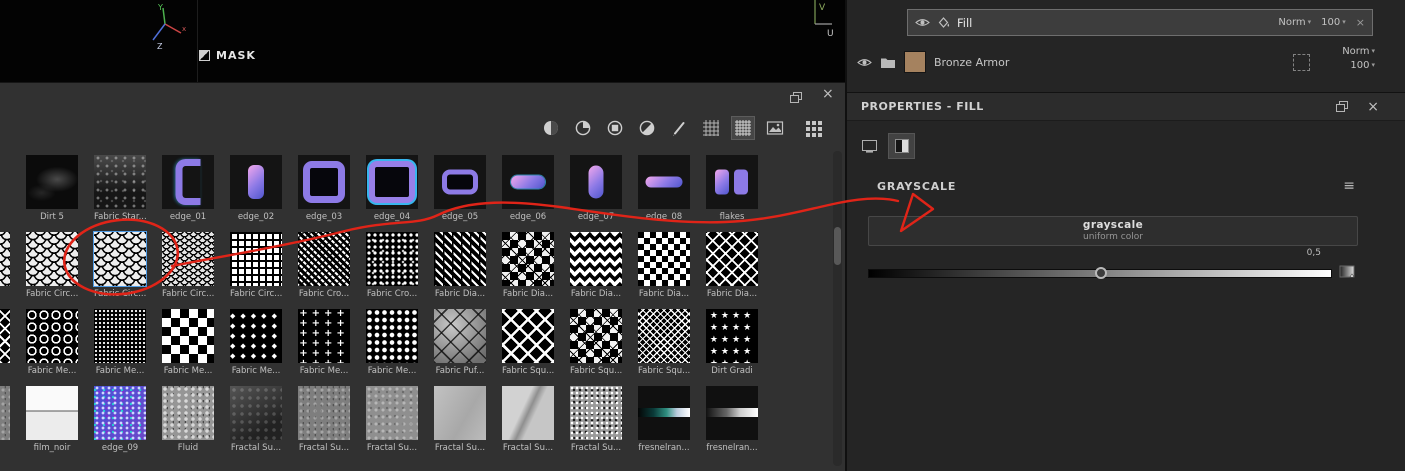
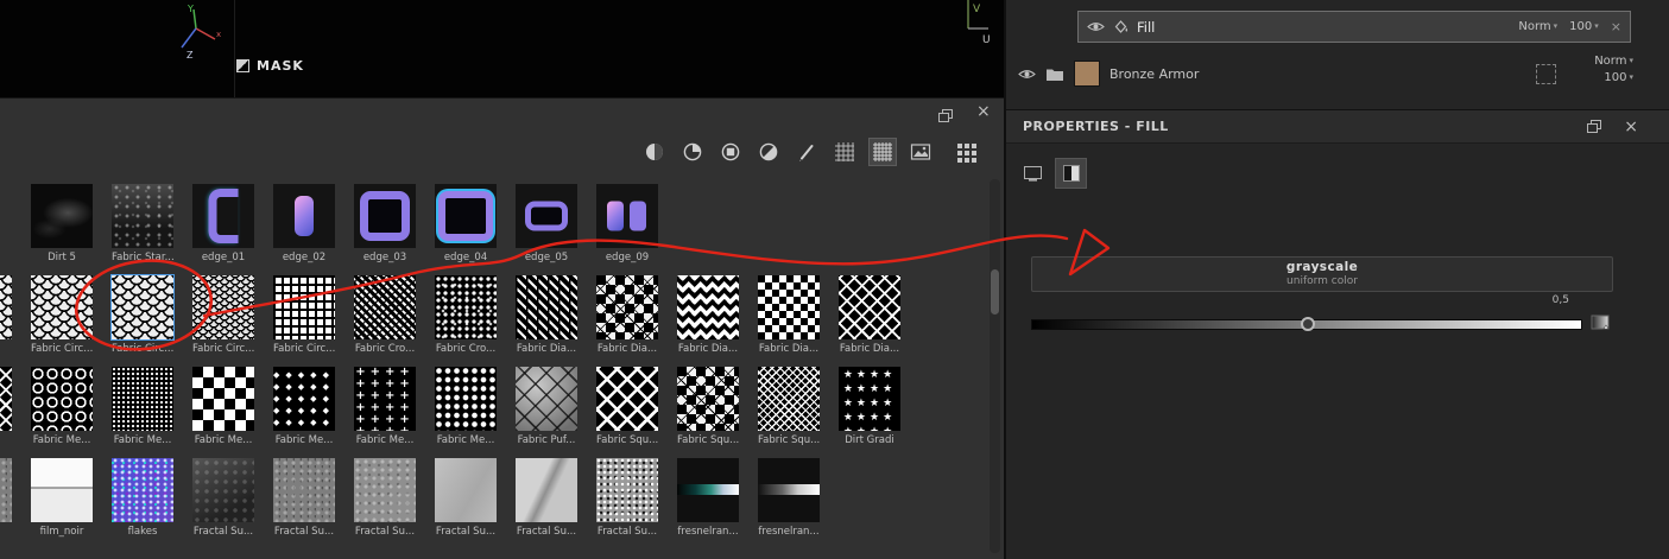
  Y
  x
  Z
  MASK
  V
  U
  ×
  Dirt 5
  Fabric Star...
  edge_01
  edge_02
  edge_03
  edge_04
  edge_05
- edge_06
- edge_07
- edge_08
- flakes
+ edge_09
  Fabric Circ...
  Fabric Circ...
  Fabric Circ...
  Fabric Cro...
  Fabric Cro...
  Fabric Dia...
  Fabric Dia...
  Fabric Dia...
  Fabric Dia...
  Fabric Dia...
  Fabric Me...
  Fabric Me...
  Fabric Me...
  ◆◆◆◆◆◆◆◆◆◆◆◆◆◆◆◆◆◆◆◆◆◆◆◆◆
  Fabric Me...
  Fabric Me...
  Fabric Me...
  Fabric Puf...
  Fabric Squ...
  Fabric Squ...
  Fabric Squ...
  Dirt Gradi
  film_noir
- edge_09
+ flakes
- Fluid
  Fractal Su...
  Fractal Su...
  Fractal Su...
  Fractal Su...
  Fractal Su...
  Fractal Su...
  fresnelran...
  fresnelran...
  Fill
  Norm
  ▾
  100
  ▾
  ×
  Bronze Armor
  Norm
  ▾
  100
  ▾
  PROPERTIES - FILL
  ×
- GRAYSCALE
- ≡
  grayscale
  uniform color
  0,5
